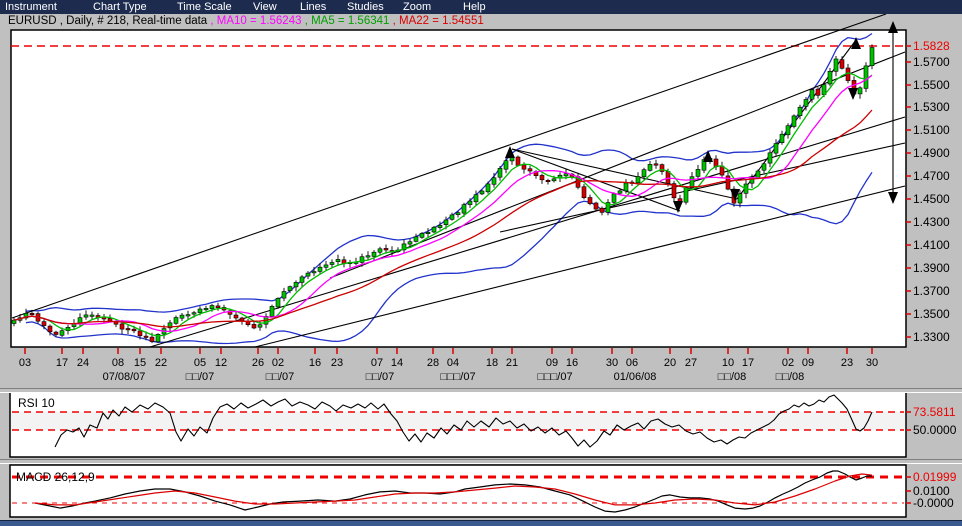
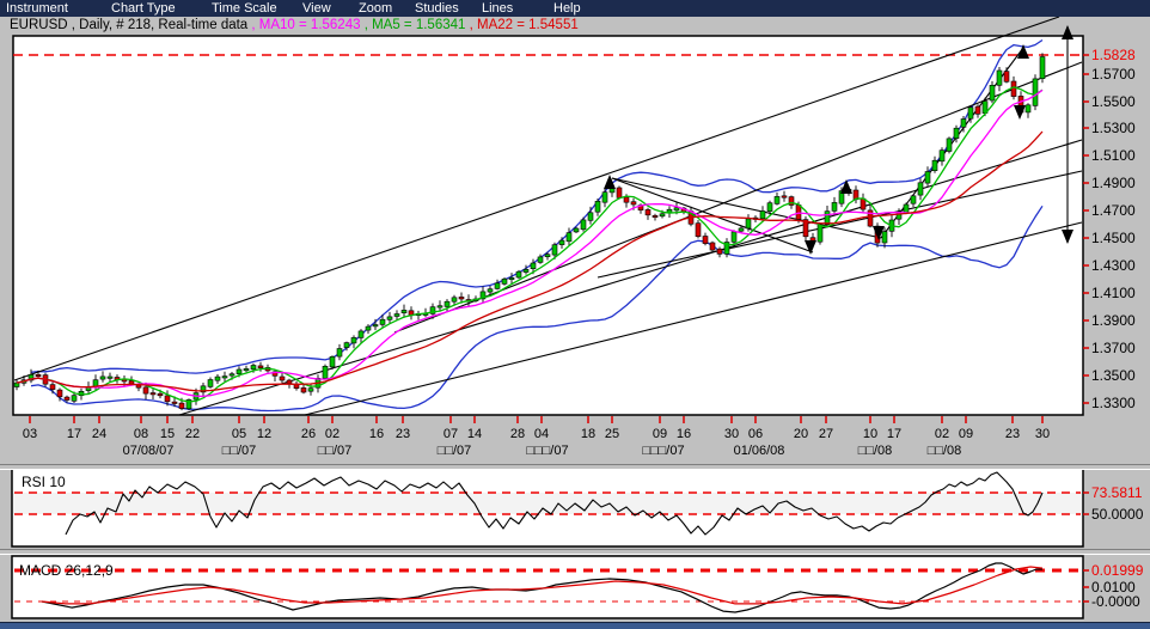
  Instrument
  Chart Type
  Time Scale
  View
- Lines
+ Zoom
  Studies
- Zoom
+ Lines
  Help
  EURUSD , Daily, # 218, Real-time data , MA10 = 1.56243 , MA5 = 1.56341 , MA22 = 1.54551
  1.5828
  1.5700
  1.5500
  1.5300
  1.5100
  1.4900
  1.4700
  1.4500
  1.4300
  1.4100
  1.3900
  1.3700
  1.3500
  1.3300
  03
  17
  24
  08
  15
  22
  05
  12
  26
  02
  16
  23
  07
  14
  28
  04
  18
- 21
+ 25
  09
  16
  30
  06
  20
  27
  10
  17
  02
  09
  23
  30
  07/08/07
  □□/07
  □□/07
  □□/07
  □□□/07
  □□□/07
  01/06/08
  □□/08
  □□/08
  RSI 10
  73.5811
  50.0000
  MACD 26,12,9
  0.01999
  0.0100
  -0.0000
